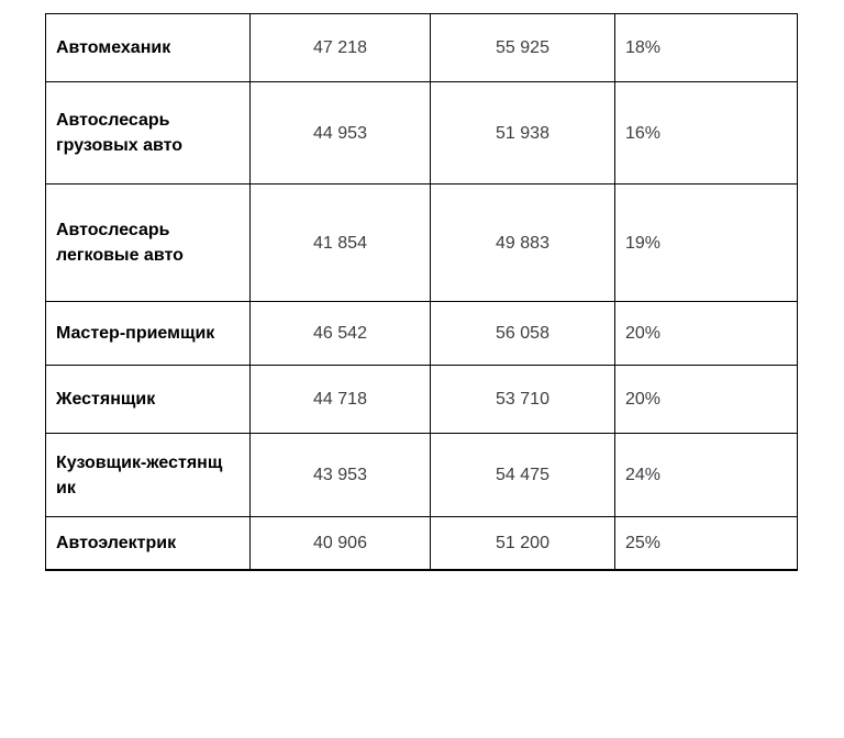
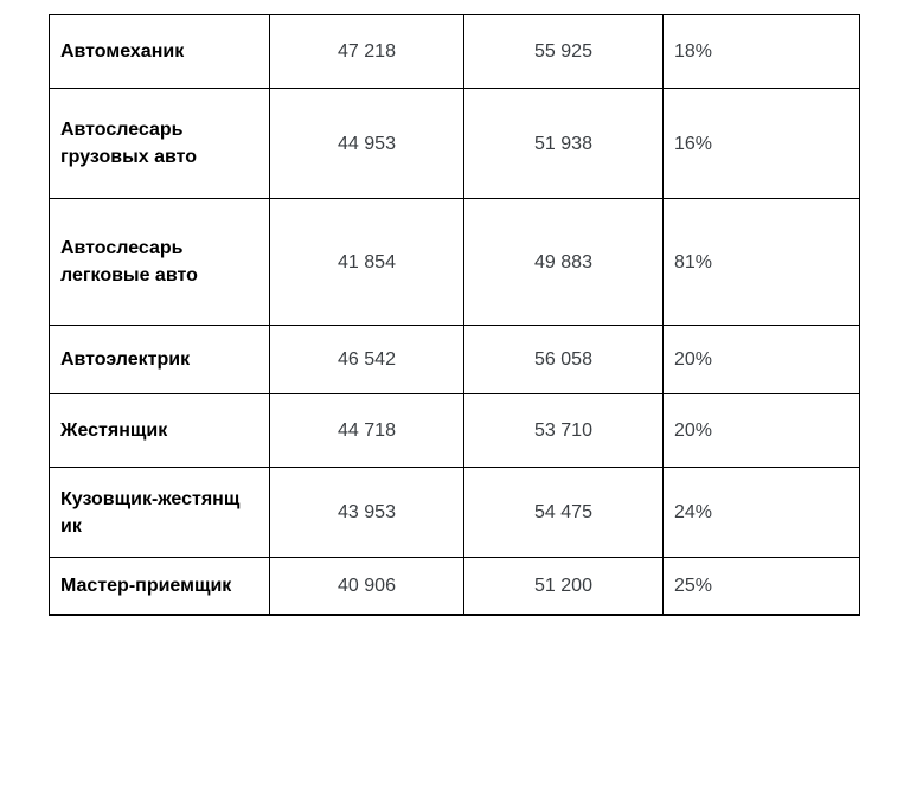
  Автомеханик	47 218	55 925	18%
  Автослесарь грузовых авто	44 953	51 938	16%
- Автослесарь легковые авто	41 854	49 883	19%
+ Автослесарь легковые авто	41 854	49 883	81%
- Мастер-приемщик	46 542	56 058	20%
+ Автоэлектрик	46 542	56 058	20%
  Жестянщик	44 718	53 710	20%
  Кузовщик-жестянщ ик	43 953	54 475	24%
- Автоэлектрик	40 906	51 200	25%
+ Мастер-приемщик	40 906	51 200	25%
